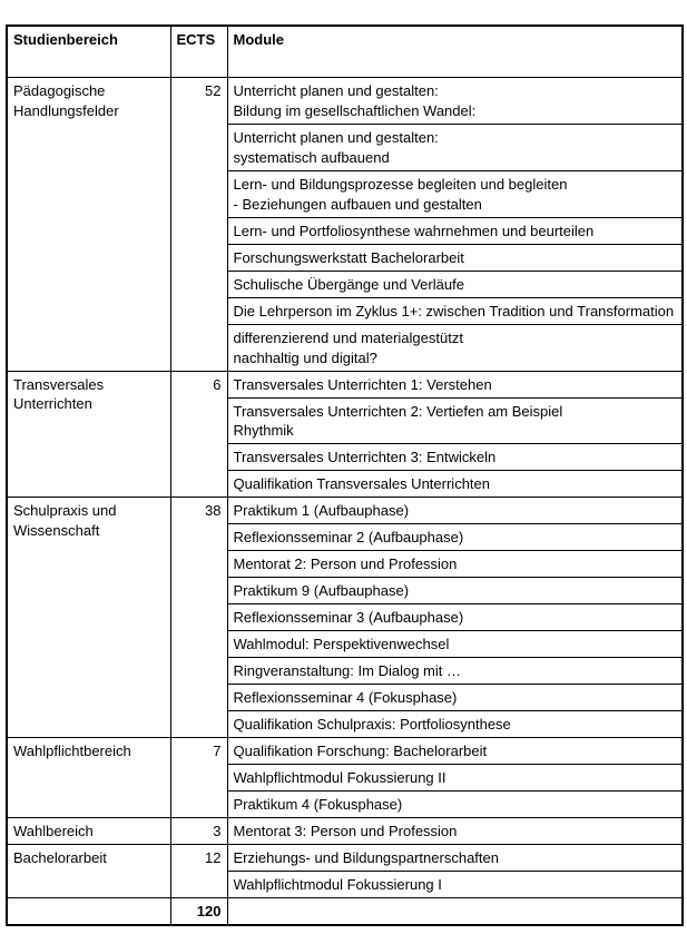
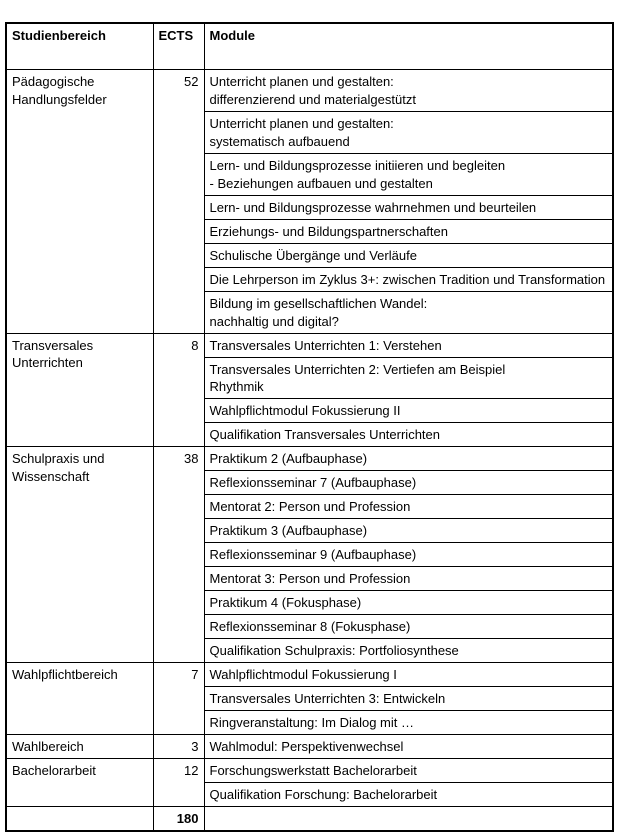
  Studienbereich	ECTS	Module
- Pädagogische Handlungsfelder	52	Unterricht planen und gestalten: Bildung im gesellschaftlichen Wandel:
+ Pädagogische Handlungsfelder	52	Unterricht planen und gestalten: differenzierend und materialgestützt
  Unterricht planen und gestalten: systematisch aufbauend
- Lern- und Bildungsprozesse begleiten und begleiten - Beziehungen aufbauen und gestalten
+ Lern- und Bildungsprozesse initiieren und begleiten - Beziehungen aufbauen und gestalten
- Lern- und Portfoliosynthese wahrnehmen und beurteilen
+ Lern- und Bildungsprozesse wahrnehmen und beurteilen
- Forschungswerkstatt Bachelorarbeit
+ Erziehungs- und Bildungspartnerschaften
  Schulische Übergänge und Verläufe
- Die Lehrperson im Zyklus 1+: zwischen Tradition und Transformation
+ Die Lehrperson im Zyklus 3+: zwischen Tradition und Transformation
- differenzierend und materialgestützt nachhaltig und digital?
+ Bildung im gesellschaftlichen Wandel: nachhaltig und digital?
- Transversales Unterrichten	6	Transversales Unterrichten 1: Verstehen
+ Transversales Unterrichten	8	Transversales Unterrichten 1: Verstehen
  Transversales Unterrichten 2: Vertiefen am Beispiel Rhythmik
- Transversales Unterrichten 3: Entwickeln
+ Wahlpflichtmodul Fokussierung II
  Qualifikation Transversales Unterrichten
- Schulpraxis und Wissenschaft	38	Praktikum 1 (Aufbauphase)
+ Schulpraxis und Wissenschaft	38	Praktikum 2 (Aufbauphase)
- Reflexionsseminar 2 (Aufbauphase)
+ Reflexionsseminar 7 (Aufbauphase)
  Mentorat 2: Person und Profession
- Praktikum 9 (Aufbauphase)
+ Praktikum 3 (Aufbauphase)
- Reflexionsseminar 3 (Aufbauphase)
+ Reflexionsseminar 9 (Aufbauphase)
- Wahlmodul: Perspektivenwechsel
+ Mentorat 3: Person und Profession
- Ringveranstaltung: Im Dialog mit …
+ Praktikum 4 (Fokusphase)
- Reflexionsseminar 4 (Fokusphase)
+ Reflexionsseminar 8 (Fokusphase)
  Qualifikation Schulpraxis: Portfoliosynthese
- Wahlpflichtbereich	7	Qualifikation Forschung: Bachelorarbeit
+ Wahlpflichtbereich	7	Wahlpflichtmodul Fokussierung I
- Wahlpflichtmodul Fokussierung II
+ Transversales Unterrichten 3: Entwickeln
- Praktikum 4 (Fokusphase)
+ Ringveranstaltung: Im Dialog mit …
- Wahlbereich	3	Mentorat 3: Person und Profession
+ Wahlbereich	3	Wahlmodul: Perspektivenwechsel
- Bachelorarbeit	12	Erziehungs- und Bildungspartnerschaften
+ Bachelorarbeit	12	Forschungswerkstatt Bachelorarbeit
- Wahlpflichtmodul Fokussierung I
+ Qualifikation Forschung: Bachelorarbeit
- 	120
+ 	180
